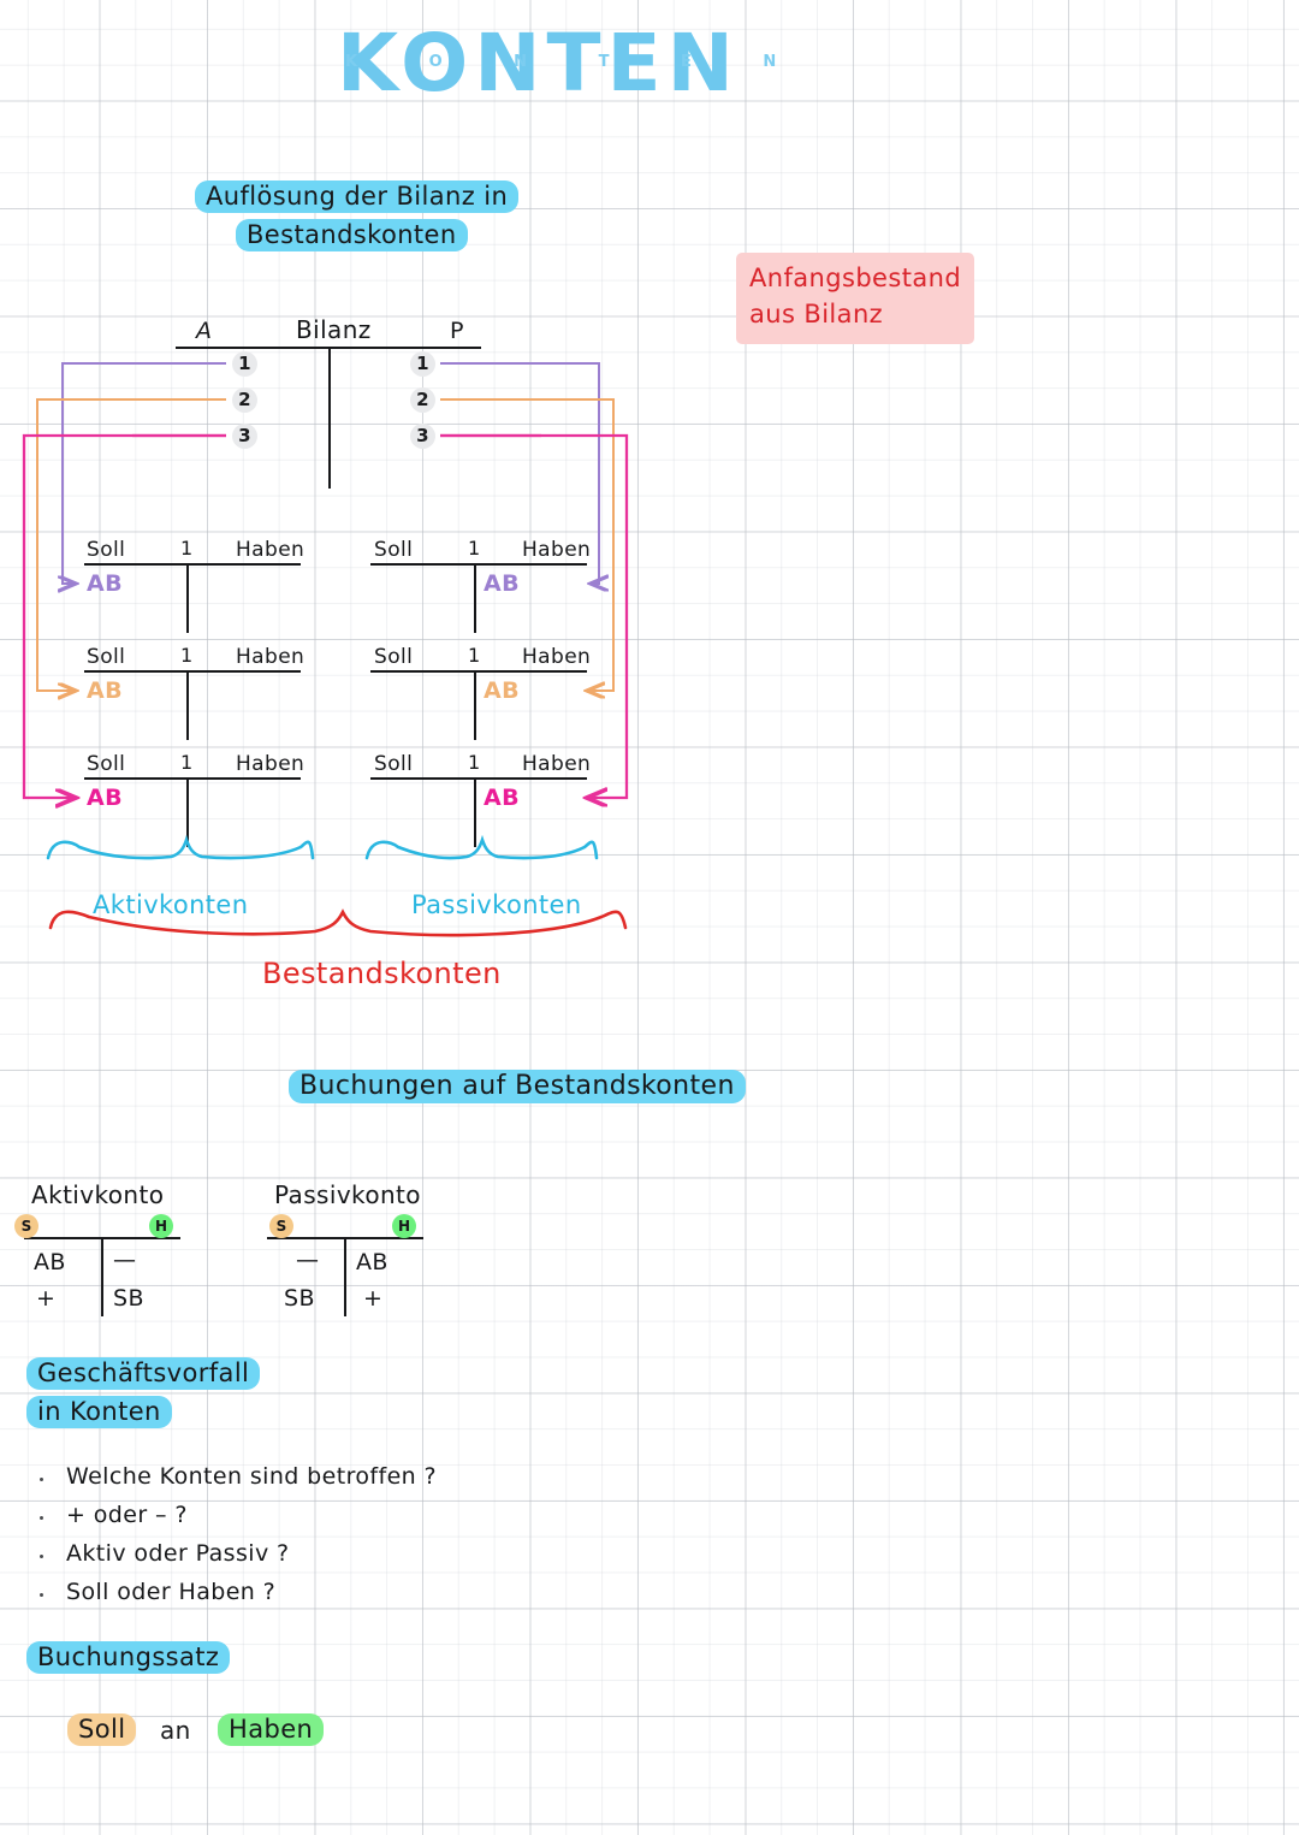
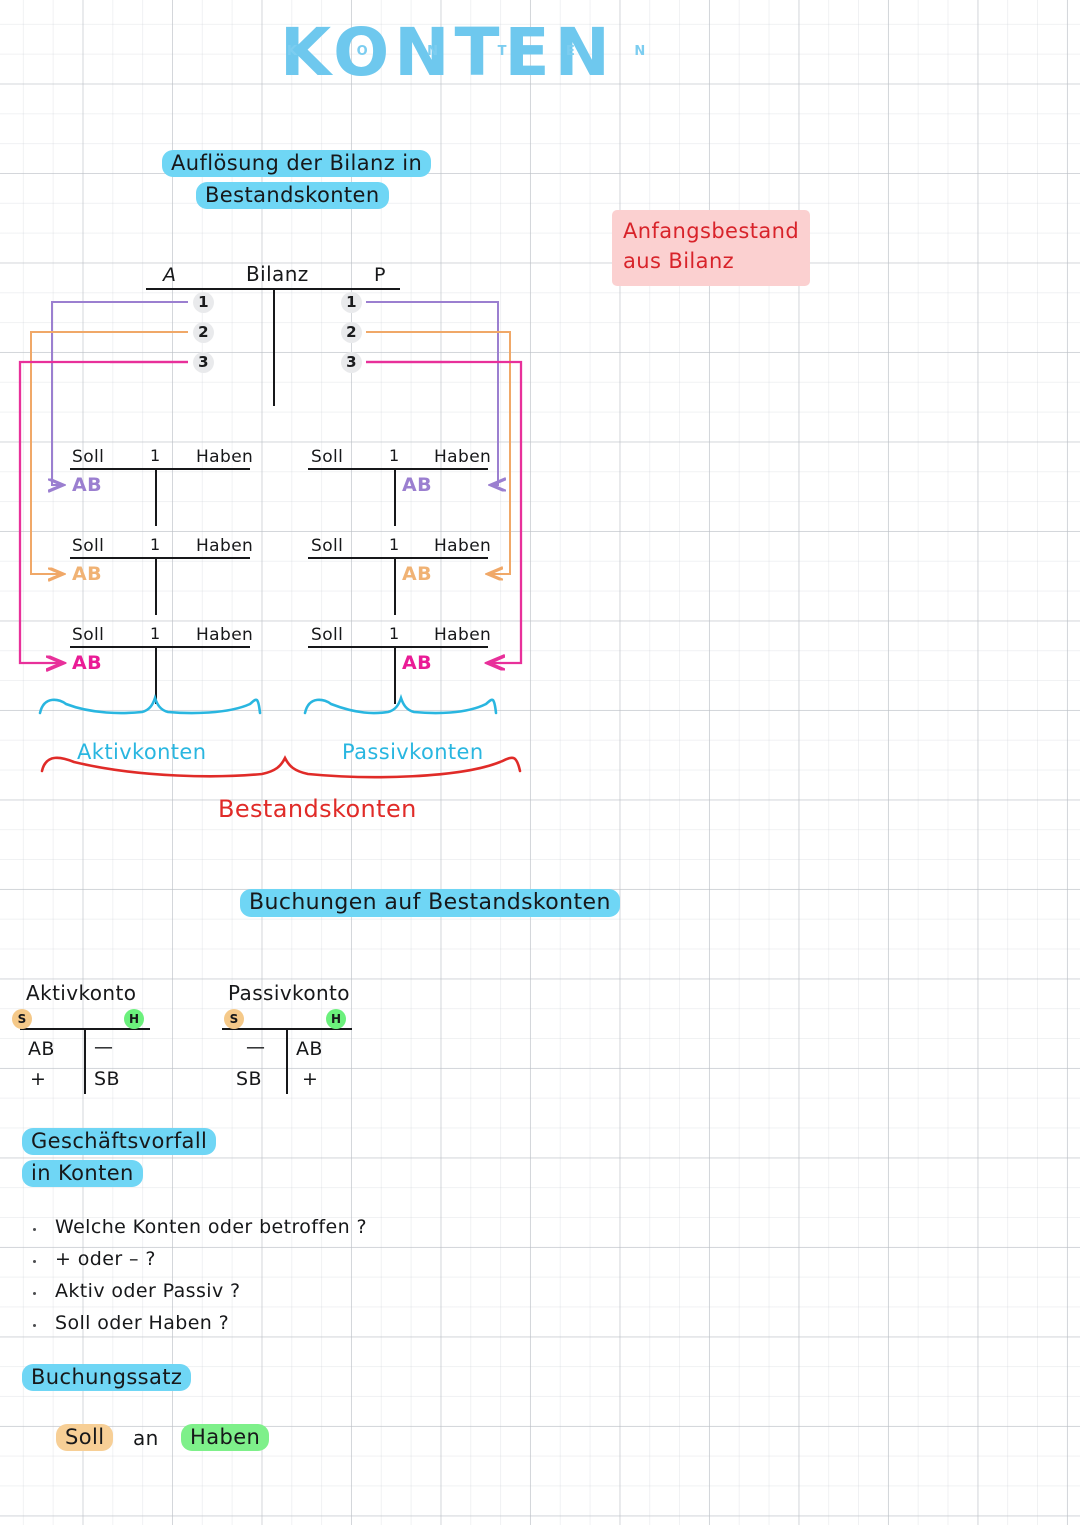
  KONTEN
  K O N T E N
  Auflösung der Bilanz in
  Bestandskonten
  Anfangsbestand
  aus Bilanz
  A
  Bilanz
  P
  1
  2
  3
  1
  2
  3
  Soll
  1
  Haben
  AB
  Soll
  1
  Haben
  AB
  Soll
  1
  Haben
  AB
  Soll
  1
  Haben
  AB
  Soll
  1
  Haben
  AB
  Soll
  1
  Haben
  AB
  Aktivkonten
  Passivkonten
  Bestandskonten
  Buchungen auf Bestandskonten
  Aktivkonto
  S
  H
  AB
  +
  —
  SB
  Passivkonto
  S
  H
  —
  SB
  AB
  +
  Geschäftsvorfall
  in Konten
- Welche Konten sind betroffen ?
+ Welche Konten oder betroffen ?
  + oder – ?
  Aktiv oder Passiv ?
  Soll oder Haben ?
  Buchungssatz
  Soll
  an
  Haben
